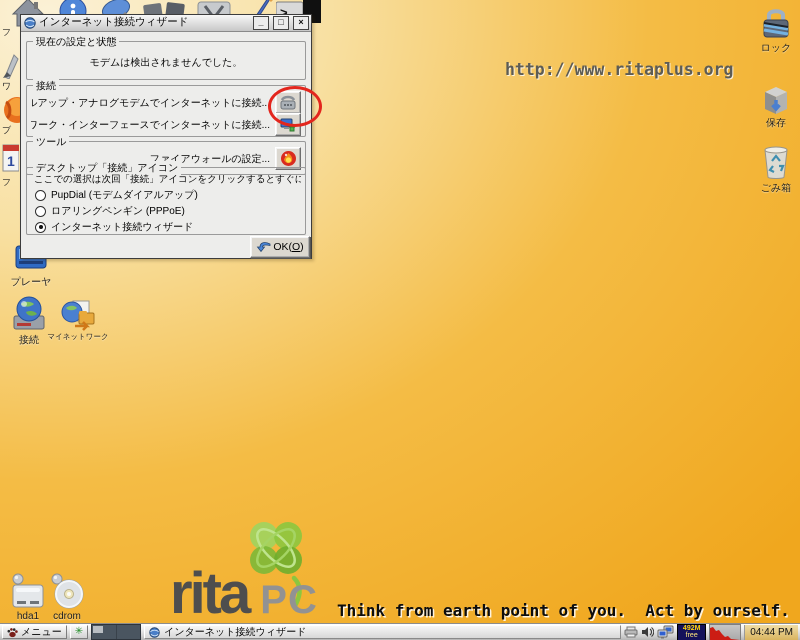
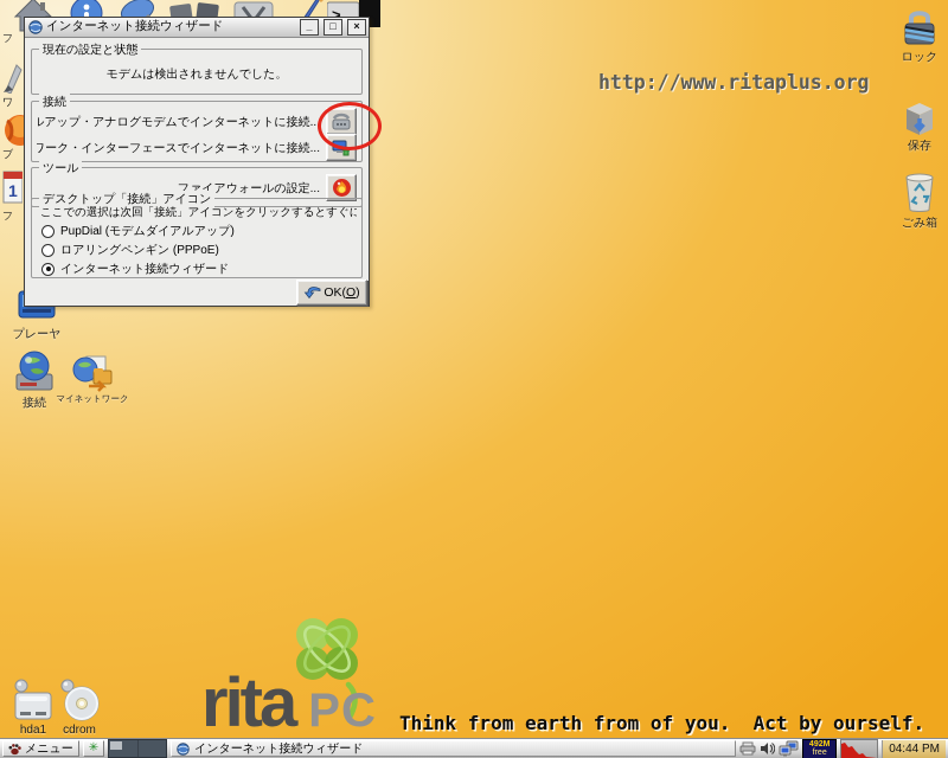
  >
  フ
  ワ
  ブ
  1
  フ
  プレーヤ
  接続
  マイネットワーク
  ロック
  保存
  ごみ箱
  hda1
  cdrom
  http://www.ritaplus.org
  rita
  PC
- Think from earth point of you. Act by ourself.
+ Think from earth from of you. Act by ourself.
  インターネット接続ウィザード
  _
  □
  ×
  現在の設定と状態
  モデムは検出されませんでした。
  接続
  ルアップ・アナログモデムでインターネットに接続...
  ワーク・インターフェースでインターネットに接続...
  ツール
  ファイアウォールの設定...
  デスクトップ「接続」アイコン
  ここでの選択は次回「接続」アイコンをクリックするとすぐに
  PupDial (モデムダイアルアップ)
  ロアリングペンギン (PPPoE)
  インターネット接続ウィザード
  OK(O)
  メニュー
  ✳
  インターネット接続ウィザード
  04:44 PM
